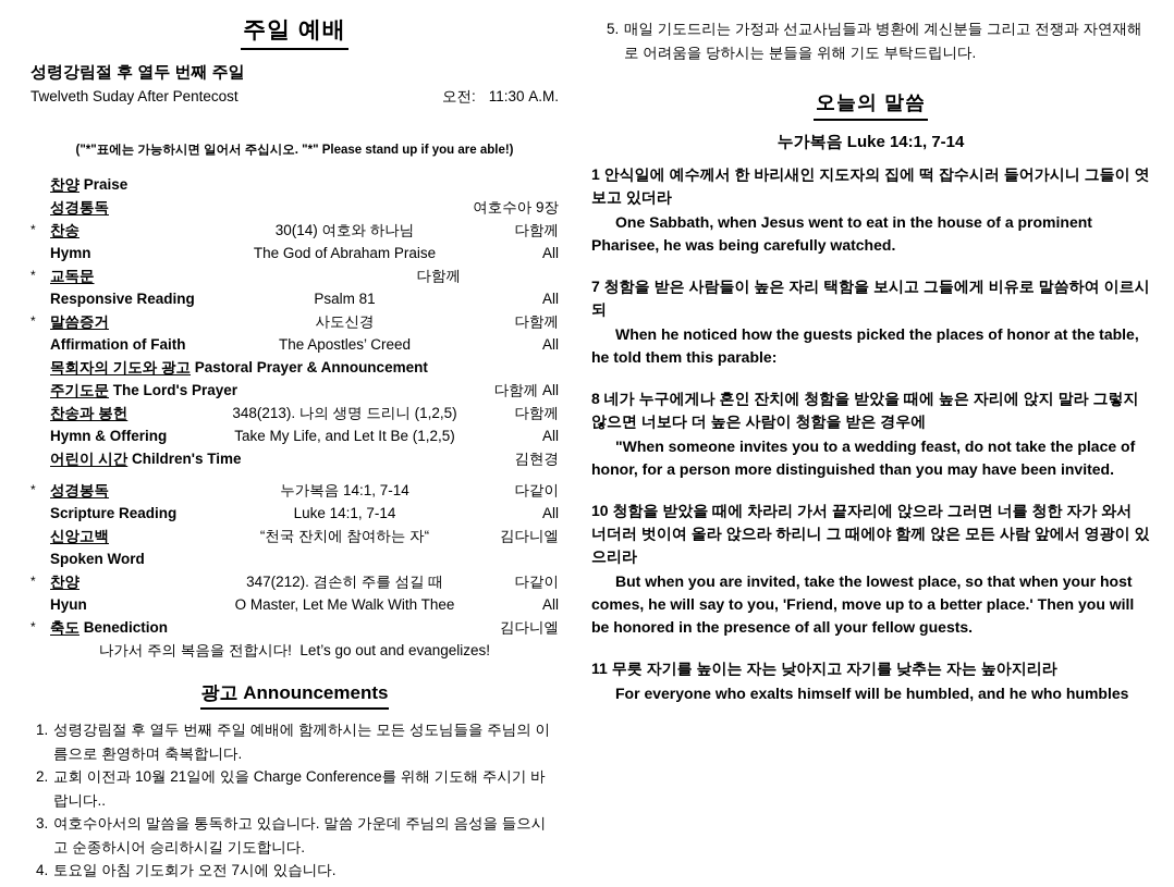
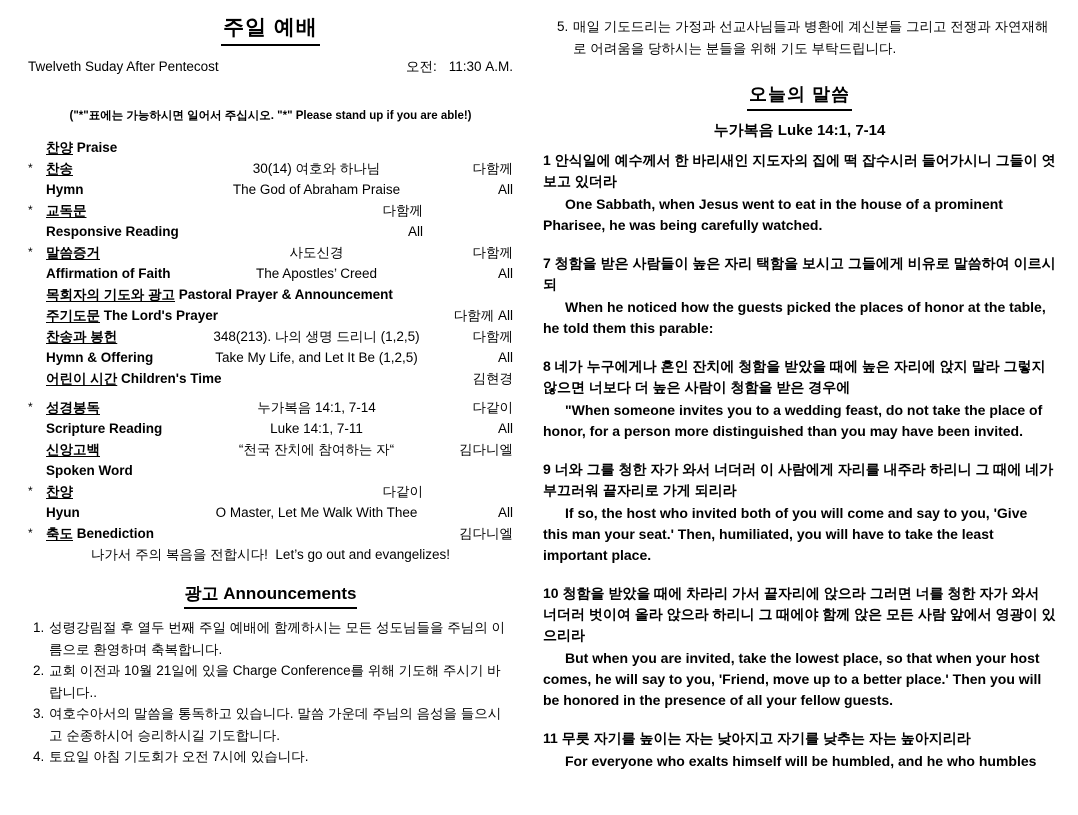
  주일 예배
- 성령강림절 후 열두 번째 주일
  Twelveth Suday After Pentecost
  오전: 11:30 A.M.
  ("*"표에는 가능하시면 일어서 주십시오. "*" Please stand up if you are able!)
  찬양 Praise
- 성경통독
- 여호수아 9장
  *
  찬송
  30(14) 여호와 하나님
  다함께
  Hymn
  The God of Abraham Praise
  All
  *
  교독문
  다함께
  Responsive Reading
- Psalm 81
  All
  *
  말씀증거
  사도신경
  다함께
  Affirmation of Faith
  The Apostles’ Creed
  All
  목회자의 기도와 광고 Pastoral Prayer & Announcement
  주기도문 The Lord's Prayer
  다함께 All
  찬송과 봉헌
  348(213). 나의 생명 드리니 (1,2,5)
  다함께
  Hymn & Offering
  Take My Life, and Let It Be (1,2,5)
  All
  어린이 시간 Children's Time
  김현경
  *
  성경봉독
  누가복음 14:1, 7-14
  다같이
  Scripture Reading
- Luke 14:1, 7-14
+ Luke 14:1, 7-11
  All
  신앙고백
  “천국 잔치에 참여하는 자“
  김다니엘
  Spoken Word
  *
  찬양
- 347(212). 겸손히 주를 섬길 때
  다같이
  Hyun
  O Master, Let Me Walk With Thee
  All
  *
  축도 Benediction
  김다니엘
  나가서 주의 복음을 전합시다! Let’s go out and evangelizes!
  광고 Announcements
  1.
  성령강림절 후 열두 번째 주일 예배에 함께하시는 모든 성도님들을 주님의 이름으로 환영하며 축복합니다.
  2.
  교회 이전과 10월 21일에 있을 Charge Conference를 위해 기도해 주시기 바랍니다..
  3.
  여호수아서의 말씀을 통독하고 있습니다. 말씀 가운데 주님의 음성을 들으시고 순종하시어 승리하시길 기도합니다.
  4.
  토요일 아침 기도회가 오전 7시에 있습니다.
  5.
  매일 기도드리는 가정과 선교사님들과 병환에 계신분들 그리고 전쟁과 자연재해로 어려움을 당하시는 분들을 위해 기도 부탁드립니다.
  오늘의 말씀
  누가복음 Luke 14:1, 7-14
  1 안식일에 예수께서 한 바리새인 지도자의 집에 떡 잡수시러 들어가시니 그들이 엿보고 있더라
  One Sabbath, when Jesus went to eat in the house of a prominent Pharisee, he was being carefully watched.
  7 청함을 받은 사람들이 높은 자리 택함을 보시고 그들에게 비유로 말씀하여 이르시되
  When he noticed how the guests picked the places of honor at the table, he told them this parable:
  8 네가 누구에게나 혼인 잔치에 청함을 받았을 때에 높은 자리에 앉지 말라 그렇지 않으면 너보다 더 높은 사람이 청함을 받은 경우에
  "When someone invites you to a wedding feast, do not take the place of honor, for a person more distinguished than you may have been invited.
+ 9 너와 그를 청한 자가 와서 너더러 이 사람에게 자리를 내주라 하리니 그 때에 네가 부끄러워 끝자리로 가게 되리라
+ If so, the host who invited both of you will come and say to you, 'Give this man your seat.' Then, humiliated, you will have to take the least important place.
  10 청함을 받았을 때에 차라리 가서 끝자리에 앉으라 그러면 너를 청한 자가 와서 너더러 벗이여 올라 앉으라 하리니 그 때에야 함께 앉은 모든 사람 앞에서 영광이 있으리라
  But when you are invited, take the lowest place, so that when your host comes, he will say to you, 'Friend, move up to a better place.' Then you will be honored in the presence of all your fellow guests.
  11 무릇 자기를 높이는 자는 낮아지고 자기를 낮추는 자는 높아지리라
  For everyone who exalts himself will be humbled, and he who humbles
